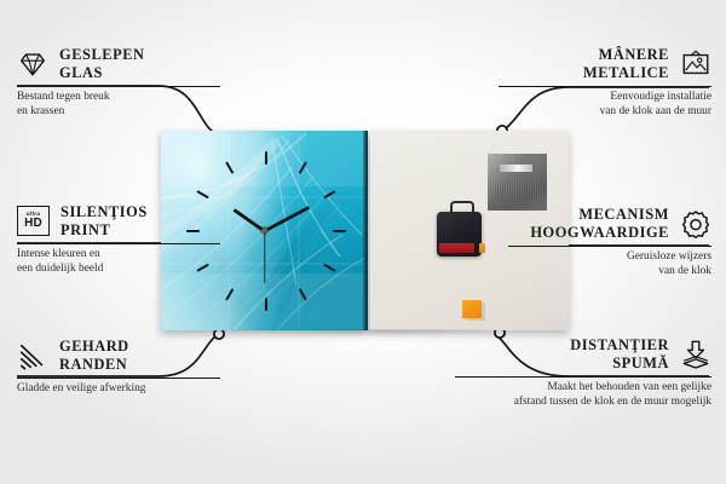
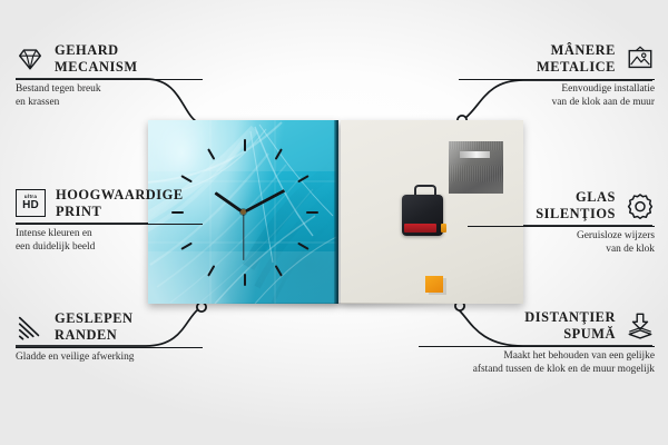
- GESLEPEN
+ GEHARD
- GLAS
+ MECANISM
  Bestand tegen breuk
  en krassen
  HD
- SILENŢIOS
+ HOOGWAARDIGE
  PRINT
  Intense kleuren en
  een duidelijk beeld
- GEHARD
+ GESLEPEN
  RANDEN
  Gladde en veilige afwerking
  MÂNERE
  METALICE
  Eenvoudige installatie
  van de klok aan de muur
- MECANISM
+ GLAS
- HOOGWAARDIGE
+ SILENŢIOS
  Geruisloze wijzers
  van de klok
  DISTANŢIER
  SPUMĂ
  Maakt het behouden van een gelijke
  afstand tussen de klok en de muur mogelijk
